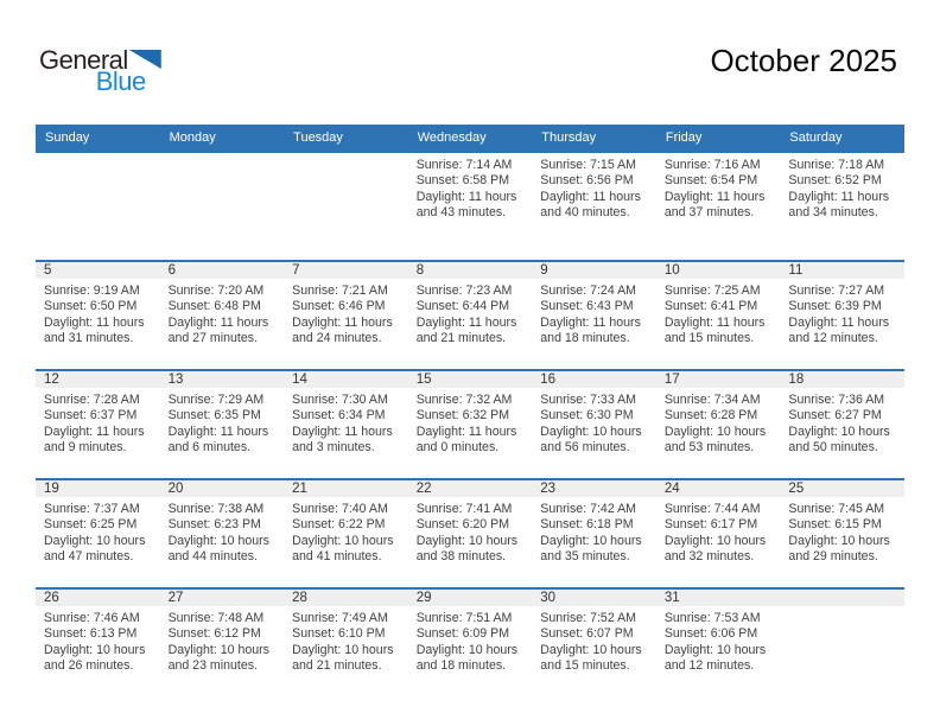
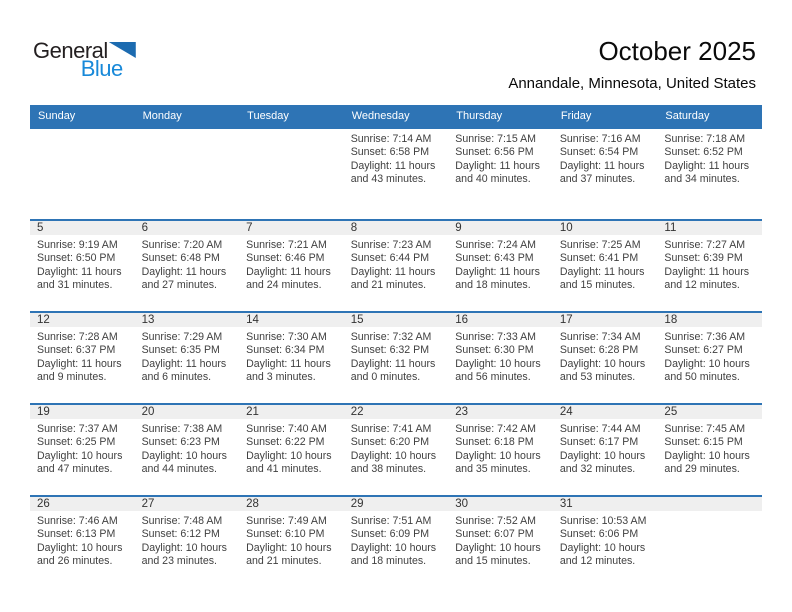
  General
  Blue
  October 2025
+ Annandale, Minnesota, United States
  Sunday
  Monday
  Tuesday
  Wednesday
  Thursday
  Friday
  Saturday
  Sunrise: 7:14 AM
  Sunset: 6:58 PM
  Daylight: 11 hours
  and 43 minutes.
  Sunrise: 7:15 AM
  Sunset: 6:56 PM
  Daylight: 11 hours
  and 40 minutes.
  Sunrise: 7:16 AM
  Sunset: 6:54 PM
  Daylight: 11 hours
  and 37 minutes.
  Sunrise: 7:18 AM
  Sunset: 6:52 PM
  Daylight: 11 hours
  and 34 minutes.
  5
  6
  7
  8
  9
  10
  11
  Sunrise: 9:19 AM
  Sunset: 6:50 PM
  Daylight: 11 hours
  and 31 minutes.
  Sunrise: 7:20 AM
  Sunset: 6:48 PM
  Daylight: 11 hours
  and 27 minutes.
  Sunrise: 7:21 AM
  Sunset: 6:46 PM
  Daylight: 11 hours
  and 24 minutes.
  Sunrise: 7:23 AM
  Sunset: 6:44 PM
  Daylight: 11 hours
  and 21 minutes.
  Sunrise: 7:24 AM
  Sunset: 6:43 PM
  Daylight: 11 hours
  and 18 minutes.
  Sunrise: 7:25 AM
  Sunset: 6:41 PM
  Daylight: 11 hours
  and 15 minutes.
  Sunrise: 7:27 AM
  Sunset: 6:39 PM
  Daylight: 11 hours
  and 12 minutes.
  12
  13
  14
  15
  16
  17
  18
  Sunrise: 7:28 AM
  Sunset: 6:37 PM
  Daylight: 11 hours
  and 9 minutes.
  Sunrise: 7:29 AM
  Sunset: 6:35 PM
  Daylight: 11 hours
  and 6 minutes.
  Sunrise: 7:30 AM
  Sunset: 6:34 PM
  Daylight: 11 hours
  and 3 minutes.
  Sunrise: 7:32 AM
  Sunset: 6:32 PM
  Daylight: 11 hours
  and 0 minutes.
  Sunrise: 7:33 AM
  Sunset: 6:30 PM
  Daylight: 10 hours
  and 56 minutes.
  Sunrise: 7:34 AM
  Sunset: 6:28 PM
  Daylight: 10 hours
  and 53 minutes.
  Sunrise: 7:36 AM
  Sunset: 6:27 PM
  Daylight: 10 hours
  and 50 minutes.
  19
  20
  21
  22
  23
  24
  25
  Sunrise: 7:37 AM
  Sunset: 6:25 PM
  Daylight: 10 hours
  and 47 minutes.
  Sunrise: 7:38 AM
  Sunset: 6:23 PM
  Daylight: 10 hours
  and 44 minutes.
  Sunrise: 7:40 AM
  Sunset: 6:22 PM
  Daylight: 10 hours
  and 41 minutes.
  Sunrise: 7:41 AM
  Sunset: 6:20 PM
  Daylight: 10 hours
  and 38 minutes.
  Sunrise: 7:42 AM
  Sunset: 6:18 PM
  Daylight: 10 hours
  and 35 minutes.
  Sunrise: 7:44 AM
  Sunset: 6:17 PM
  Daylight: 10 hours
  and 32 minutes.
  Sunrise: 7:45 AM
  Sunset: 6:15 PM
  Daylight: 10 hours
  and 29 minutes.
  26
  27
  28
  29
  30
  31
  Sunrise: 7:46 AM
  Sunset: 6:13 PM
  Daylight: 10 hours
  and 26 minutes.
  Sunrise: 7:48 AM
  Sunset: 6:12 PM
  Daylight: 10 hours
  and 23 minutes.
  Sunrise: 7:49 AM
  Sunset: 6:10 PM
  Daylight: 10 hours
  and 21 minutes.
  Sunrise: 7:51 AM
  Sunset: 6:09 PM
  Daylight: 10 hours
  and 18 minutes.
  Sunrise: 7:52 AM
  Sunset: 6:07 PM
  Daylight: 10 hours
  and 15 minutes.
- Sunrise: 7:53 AM
+ Sunrise: 10:53 AM
  Sunset: 6:06 PM
  Daylight: 10 hours
  and 12 minutes.
